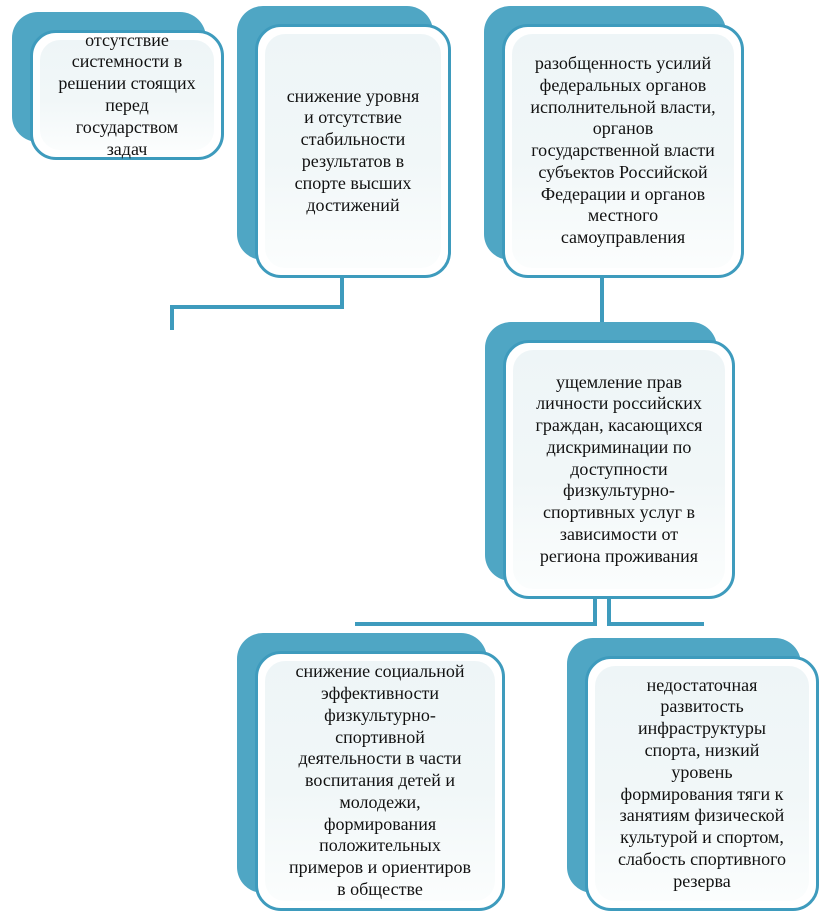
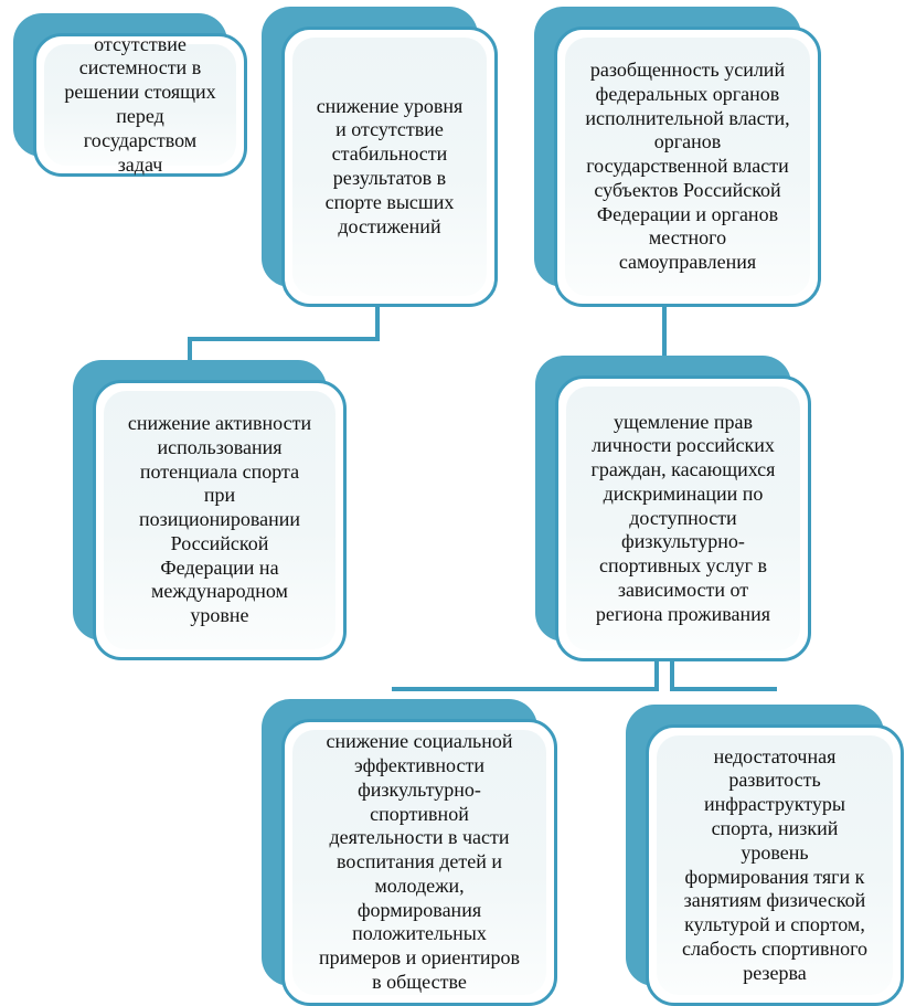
  отсутствие
  системности в
  решении стоящих
  перед
  государством
  задач
  снижение уровня
  и отсутствие
  стабильности
  результатов в
  спорте высших
  достижений
  разобщенность усилий
  федеральных органов
  исполнительной власти,
  органов
  государственной власти
  субъектов Российской
  Федерации и органов
  местного
  самоуправления
+ снижение активности
+ использования
+ потенциала спорта
+ при
+ позиционировании
+ Российской
+ Федерации на
+ международном
+ уровне
  ущемление прав
  личности российских
  граждан, касающихся
  дискриминации по
  доступности
  физкультурно-
  спортивных услуг в
  зависимости от
  региона проживания
  снижение социальной
  эффективности
  физкультурно-
  спортивной
  деятельности в части
  воспитания детей и
  молодежи,
  формирования
  положительных
  примеров и ориентиров
  в обществе
  недостаточная
  развитость
  инфраструктуры
  спорта, низкий
  уровень
  формирования тяги к
  занятиям физической
  культурой и спортом,
  слабость спортивного
  резерва
